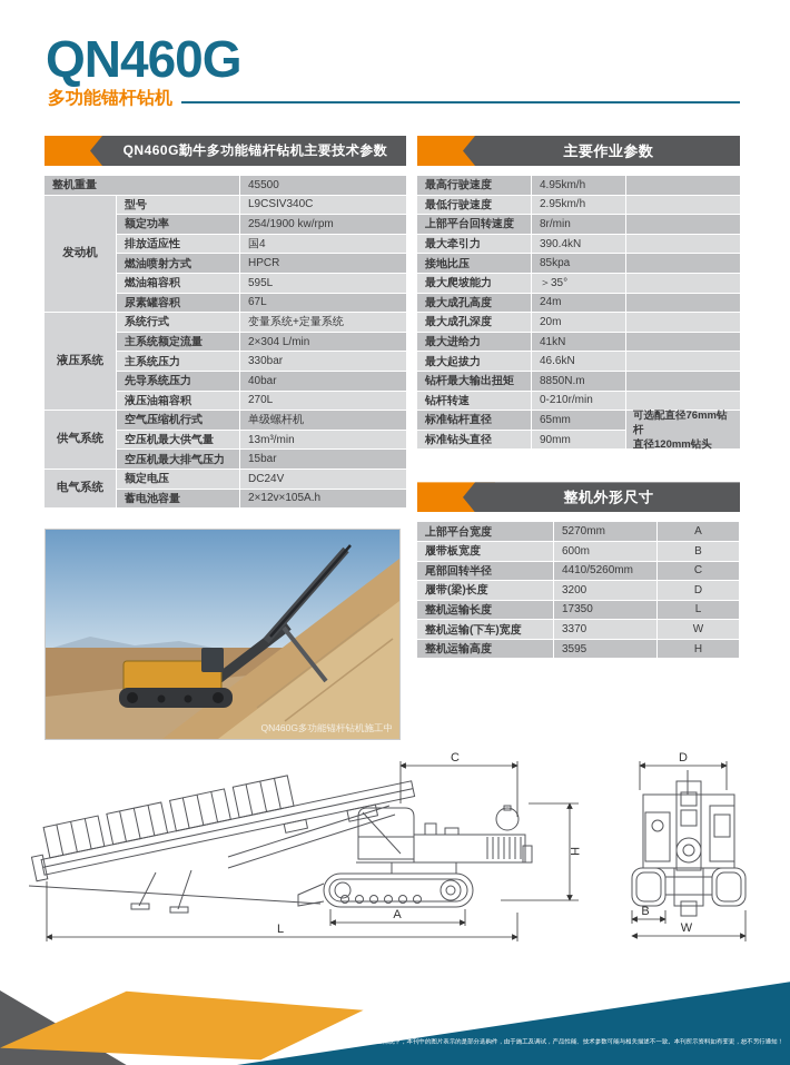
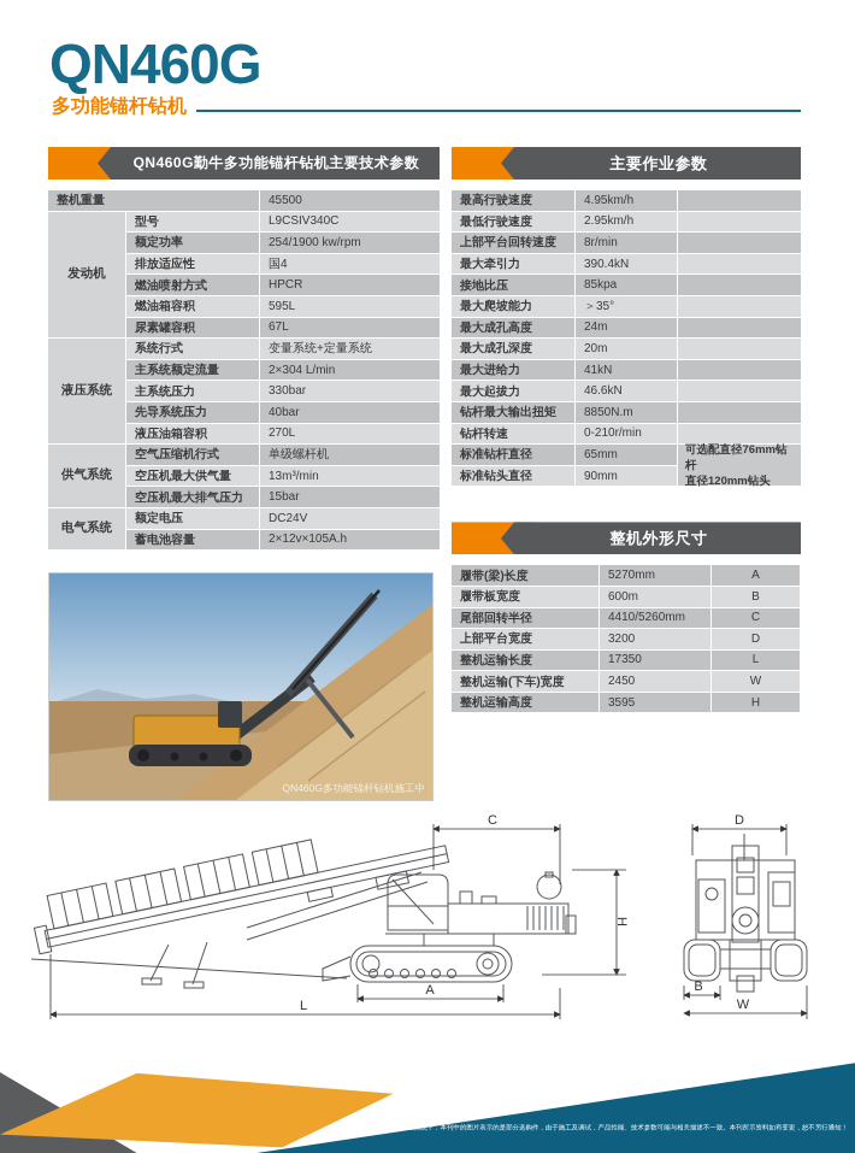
  QN460G
  多功能锚杆钻机
  QN460G勤牛多功能锚杆钻机主要技术参数
  整机重量
  45500
  发动机
  型号
  L9CSIV340C
  额定功率
  254/1900 kw/rpm
  排放适应性
  国4
  燃油喷射方式
  HPCR
  燃油箱容积
  595L
  尿素罐容积
  67L
  液压系统
  系统行式
  变量系统+定量系统
  主系统额定流量
  2×304 L/min
  主系统压力
  330bar
  先导系统压力
  40bar
  液压油箱容积
  270L
  供气系统
  空气压缩机行式
  单级螺杆机
  空压机最大供气量
  13m³/min
  空压机最大排气压力
  15bar
  电气系统
  额定电压
  DC24V
  蓄电池容量
  2×12v×105A.h
  主要作业参数
  最高行驶速度
  4.95km/h
  最低行驶速度
  2.95km/h
  上部平台回转速度
  8r/min
  最大牵引力
  390.4kN
  接地比压
  85kpa
  最大爬坡能力
  ＞35°
  最大成孔高度
  24m
  最大成孔深度
  20m
  最大进给力
  41kN
  最大起拔力
  46.6kN
  钻杆最大输出扭矩
  8850N.m
  钻杆转速
  0-210r/min
  标准钻杆直径
  65mm
  可选配直径76mm钻杆
  直径120mm钻头
  标准钻头直径
  90mm
  整机外形尺寸
- 上部平台宽度
+ 履带(梁)长度
  5270mm
  A
  履带板宽度
  600m
  B
  尾部回转半径
  4410/5260mm
  C
- 履带(梁)长度
+ 上部平台宽度
  3200
  D
  整机运输长度
  17350
  L
  整机运输(下车)宽度
- 3370
+ 2450
  W
  整机运输高度
  3595
  H
  QN460G多功能锚杆钻机施工中
  C
  A
  L
  D
  B
  W
